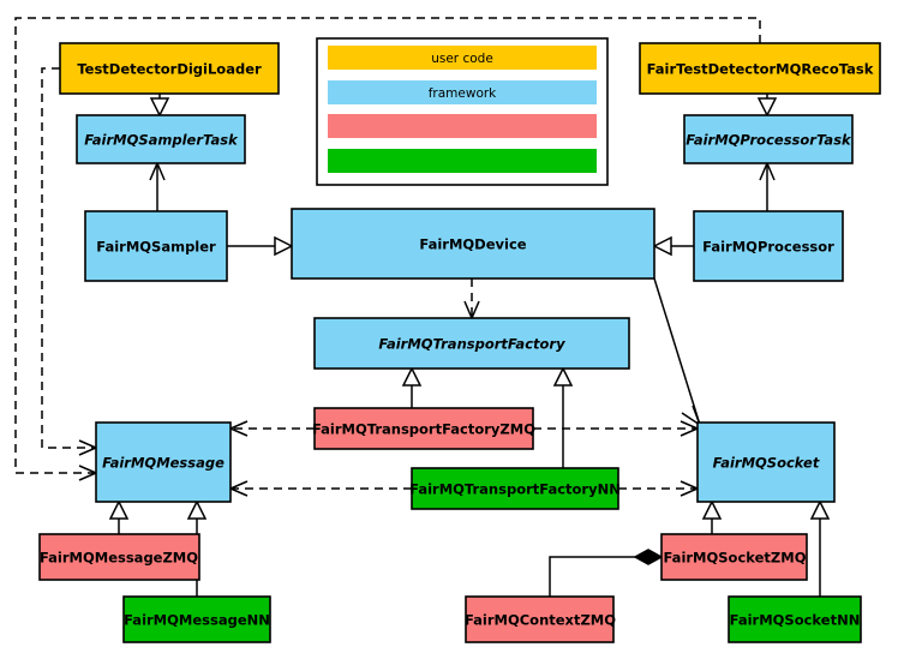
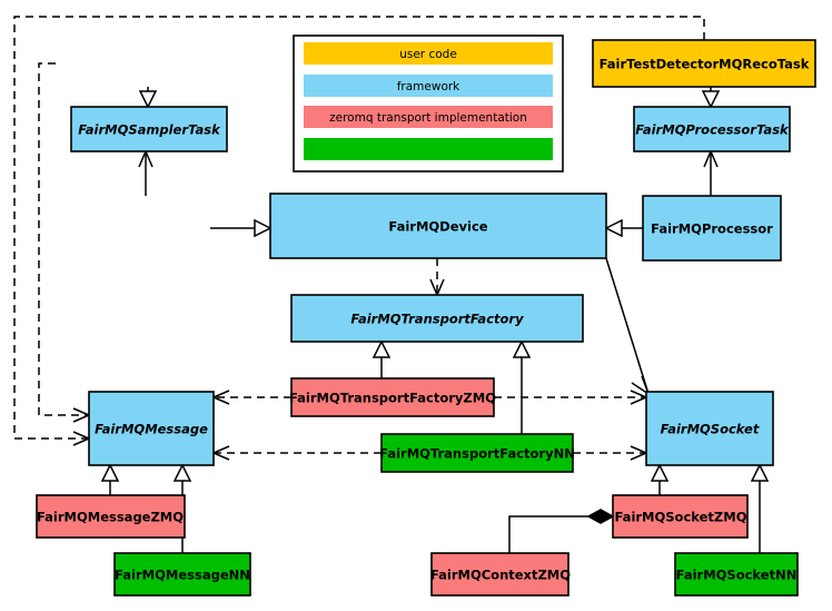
- TestDetectorDigiLoader
  FairTestDetectorMQRecoTask
  FairMQSamplerTask
  FairMQProcessorTask
- FairMQSampler
  FairMQDevice
  FairMQProcessor
  FairMQTransportFactory
  FairMQTransportFactoryZMQ
  FairMQTransportFactoryNN
  FairMQMessage
  FairMQSocket
  FairMQMessageZMQ
  FairMQMessageNN
  FairMQSocketZMQ
  FairMQSocketNN
  FairMQContextZMQ
  user code
  framework
+ zeromq transport implementation
